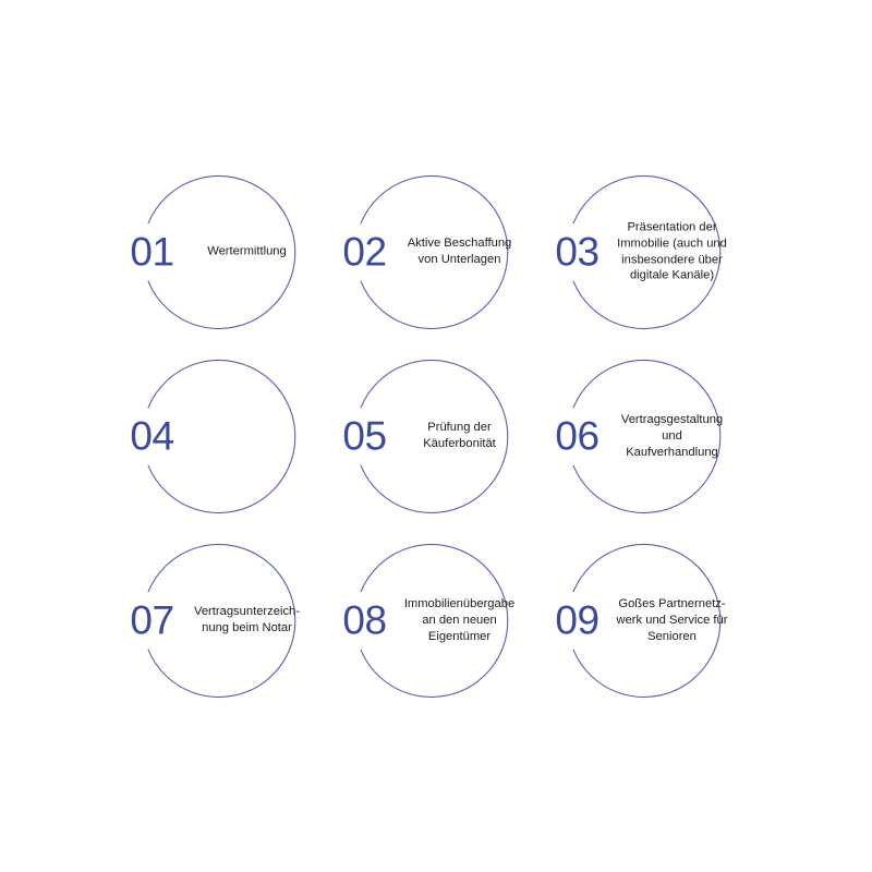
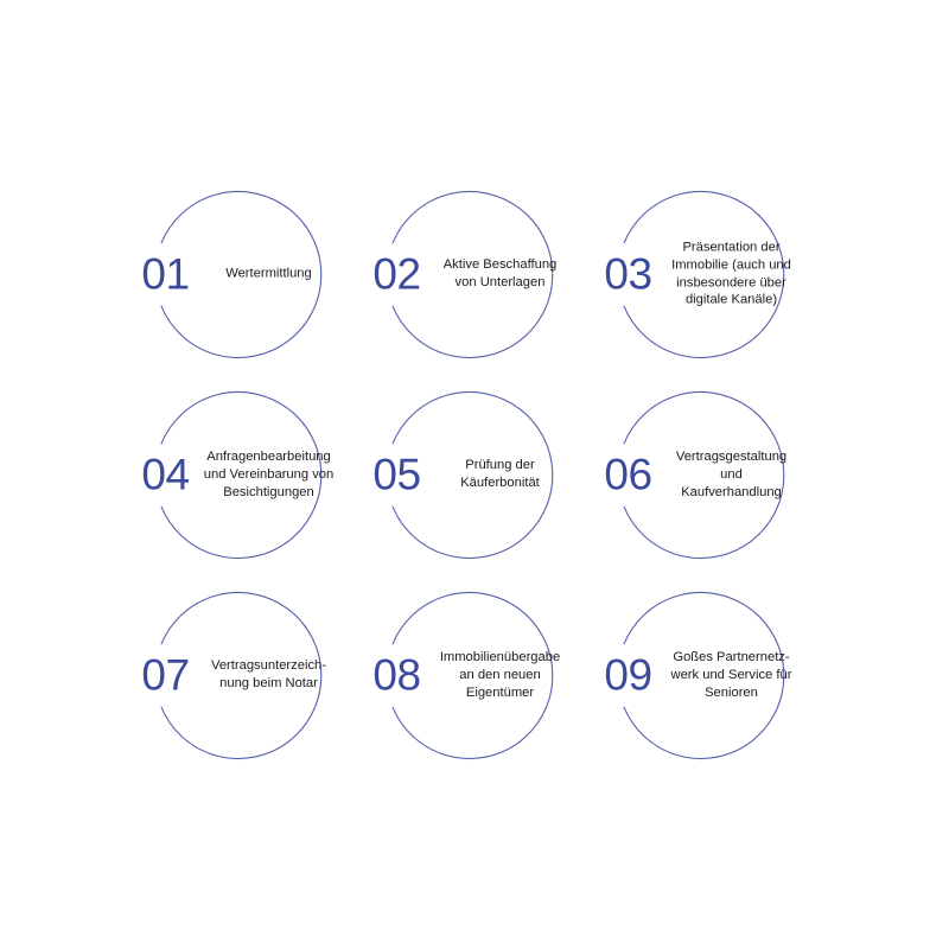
  01
  Wertermittlung
  02
  Aktive Beschaffung
  von Unterlagen
  03
  Präsentation der
  Immobilie (auch und
  insbesondere über
  digitale Kanäle)
  04
+ Anfragenbearbeitung
+ und Vereinbarung von
+ Besichtigungen
  05
  Prüfung der
  Käuferbonität
  06
  Vertragsgestaltung
  und
  Kaufverhandlung
  07
  Vertragsunterzeich-
  nung beim Notar
  08
  Immobilienübergabe
  an den neuen
  Eigentümer
  09
  Goßes Partnernetz-
  werk und Service für
  Senioren
